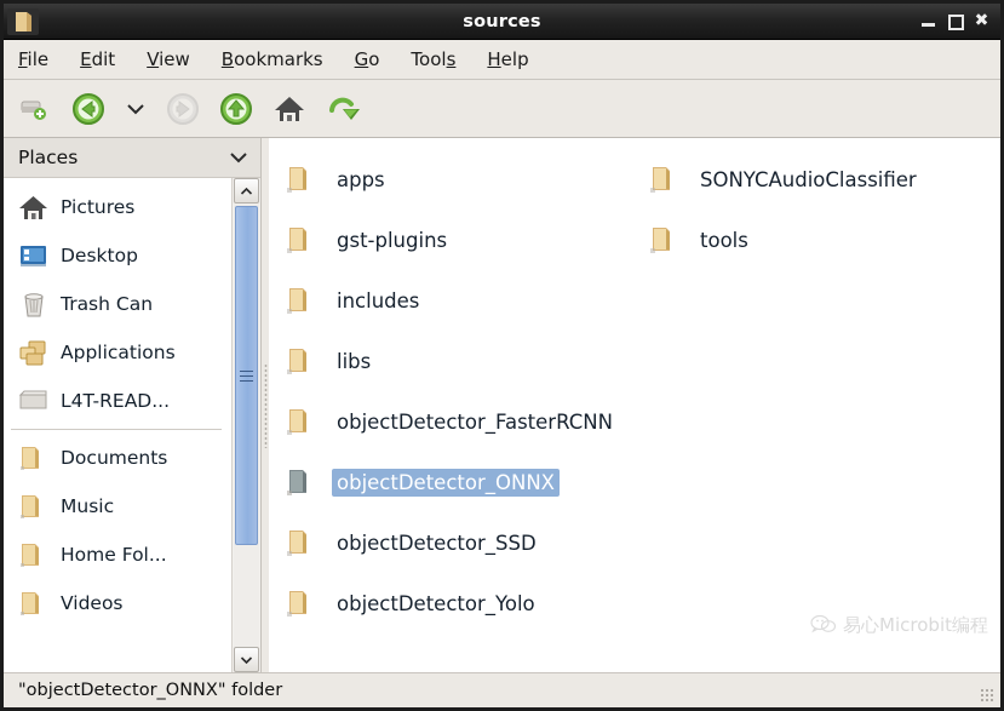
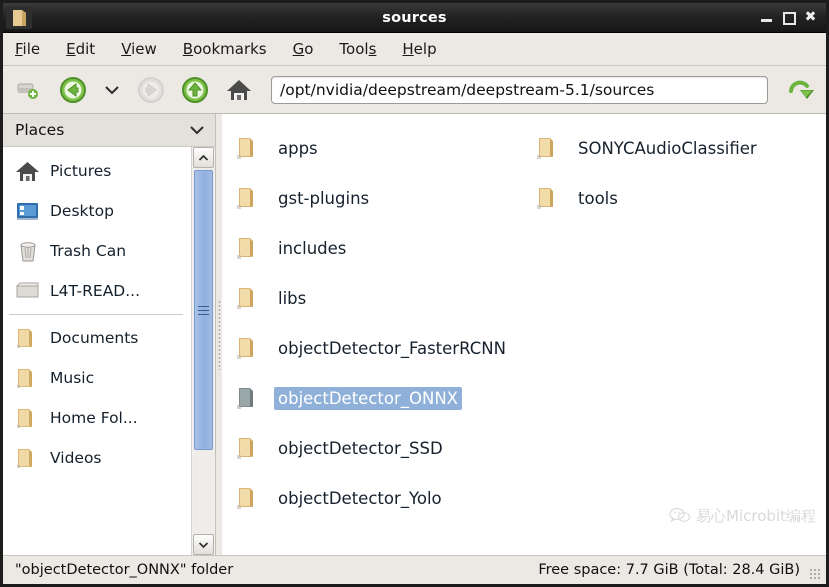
  sources
  ✖
  File
  Edit
  View
  Bookmarks
  Go
  Tools
  Help
+ /opt/nvidia/deepstream/deepstream-5.1/sources
  Places
  Pictures
  Desktop
  Trash Can
- Applications
  L4T-READ...
  Documents
  Music
  Home Fol...
  Videos
  apps
  gst-plugins
  includes
  libs
  objectDetector_FasterRCNN
  objectDetector_ONNX
  objectDetector_SSD
  objectDetector_Yolo
  SONYCAudioClassifier
  tools
  易心Microbit编程
  "objectDetector_ONNX" folder
+ Free space: 7.7 GiB (Total: 28.4 GiB)
